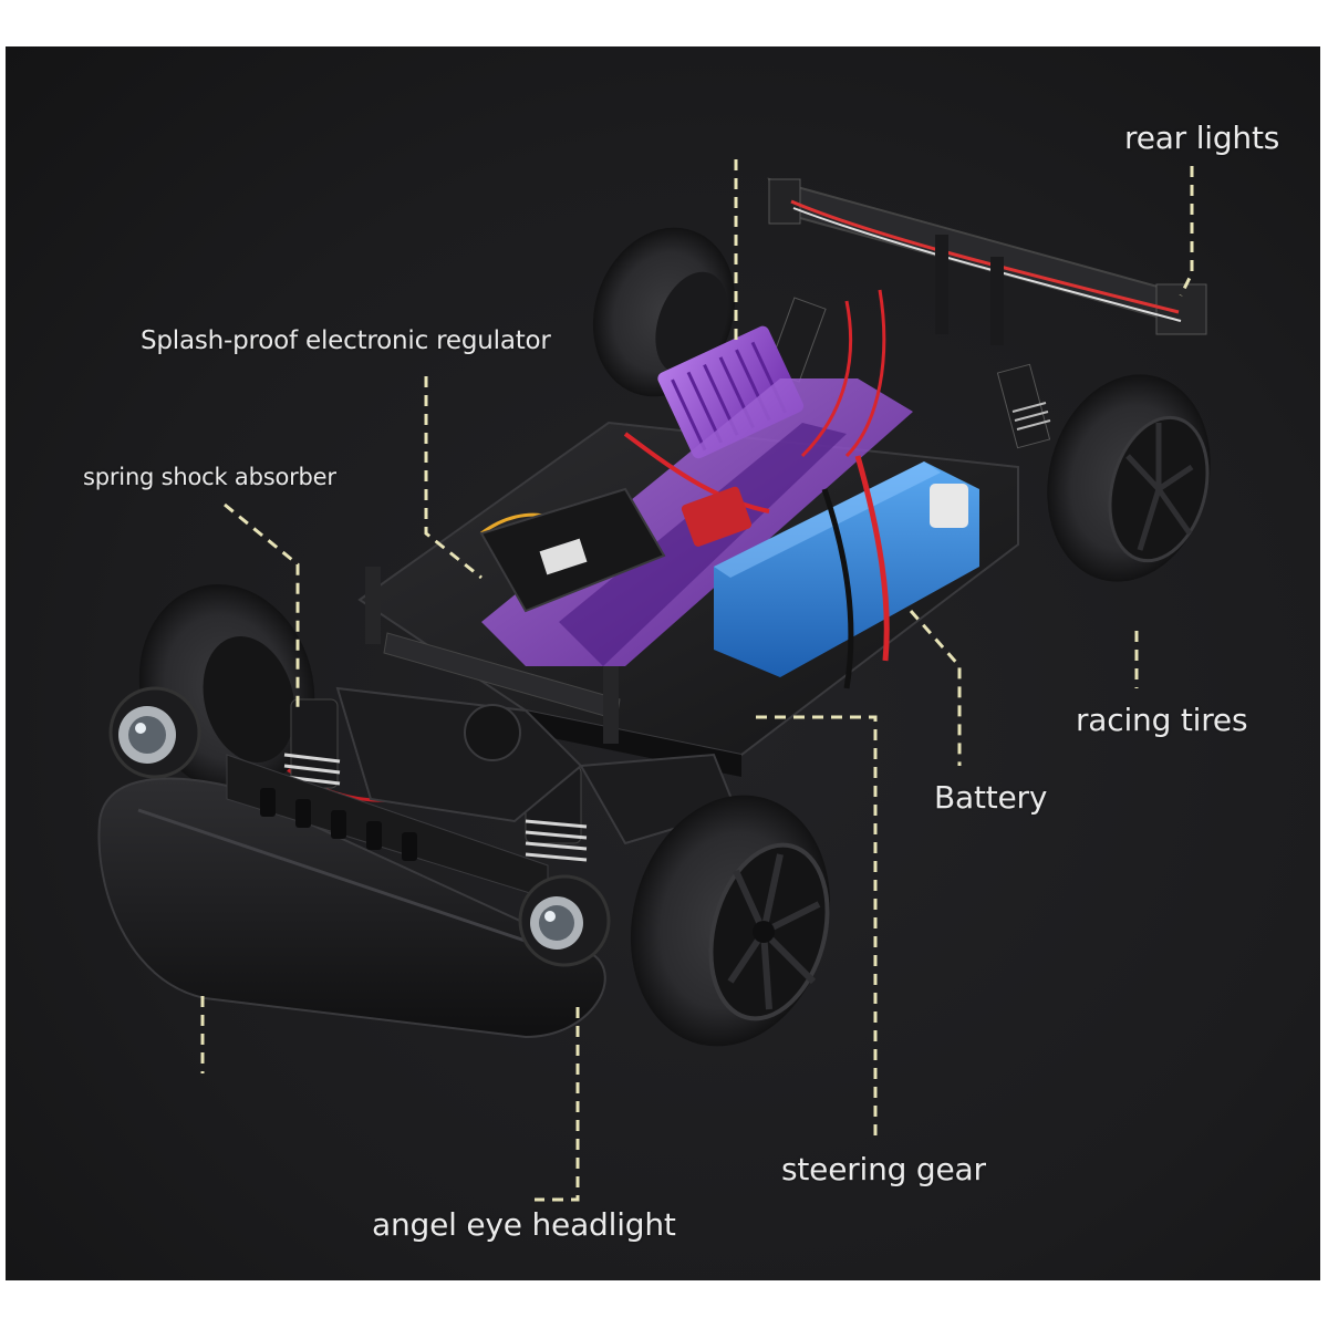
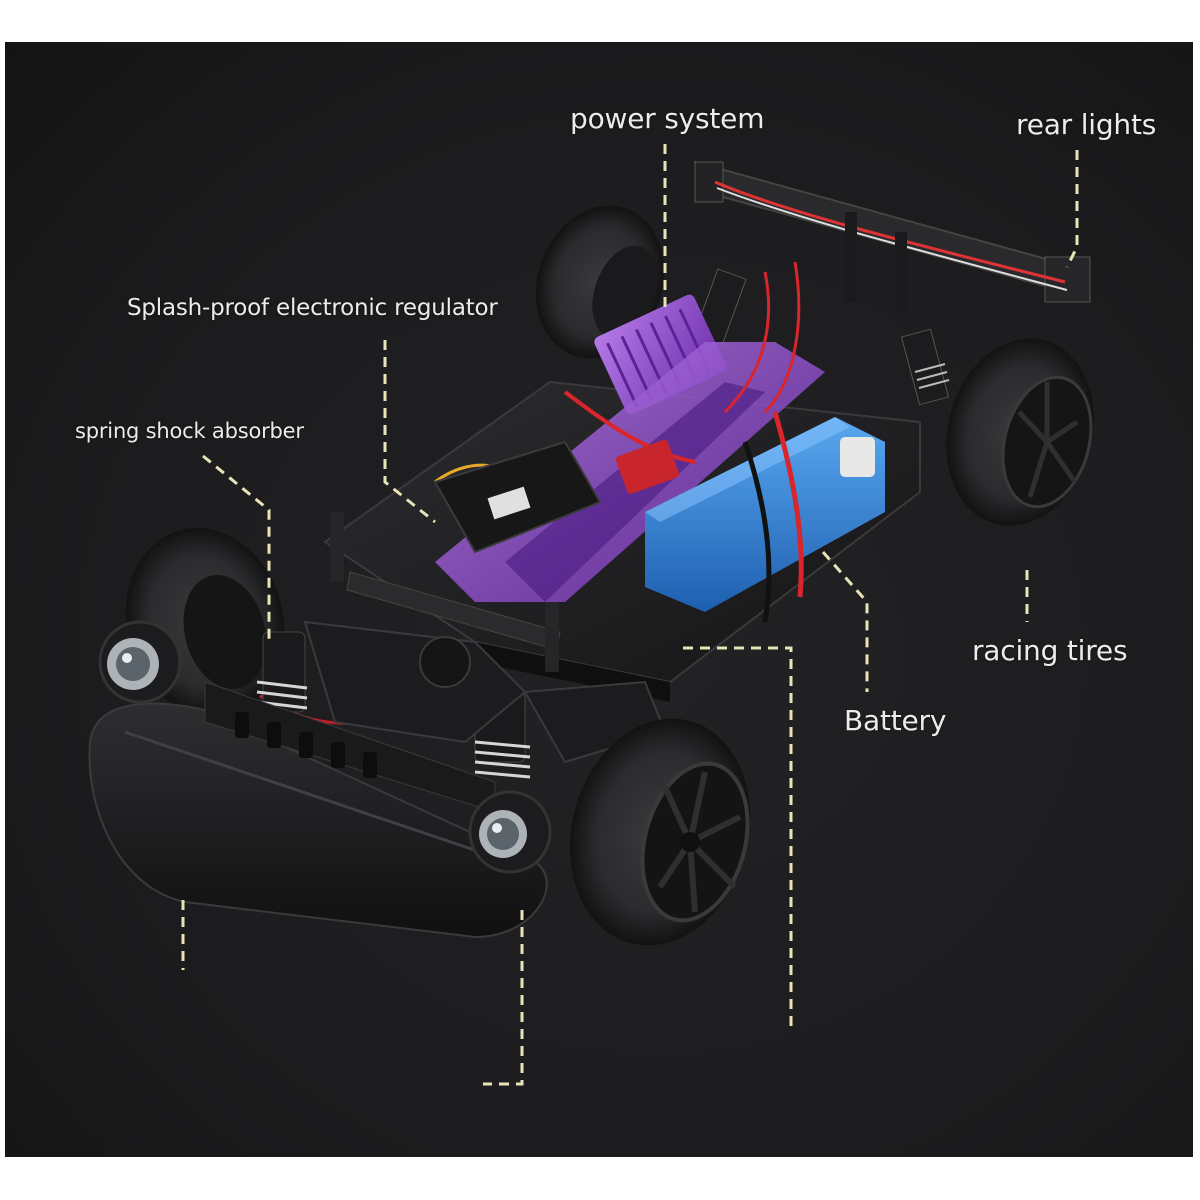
+ power system
  rear lights
  Splash-proof electronic regulator
  spring shock absorber
  racing tires
  Battery
- steering gear
- angel eye headlight
